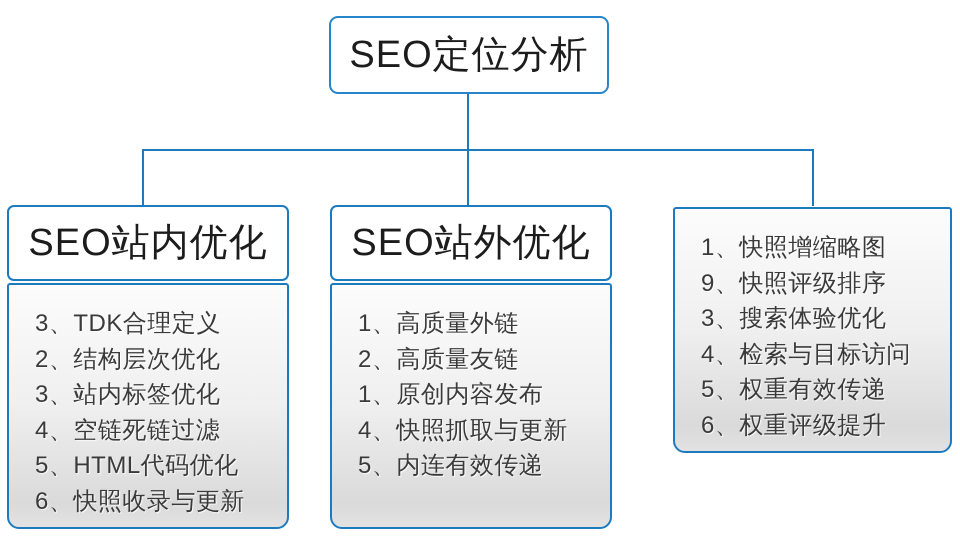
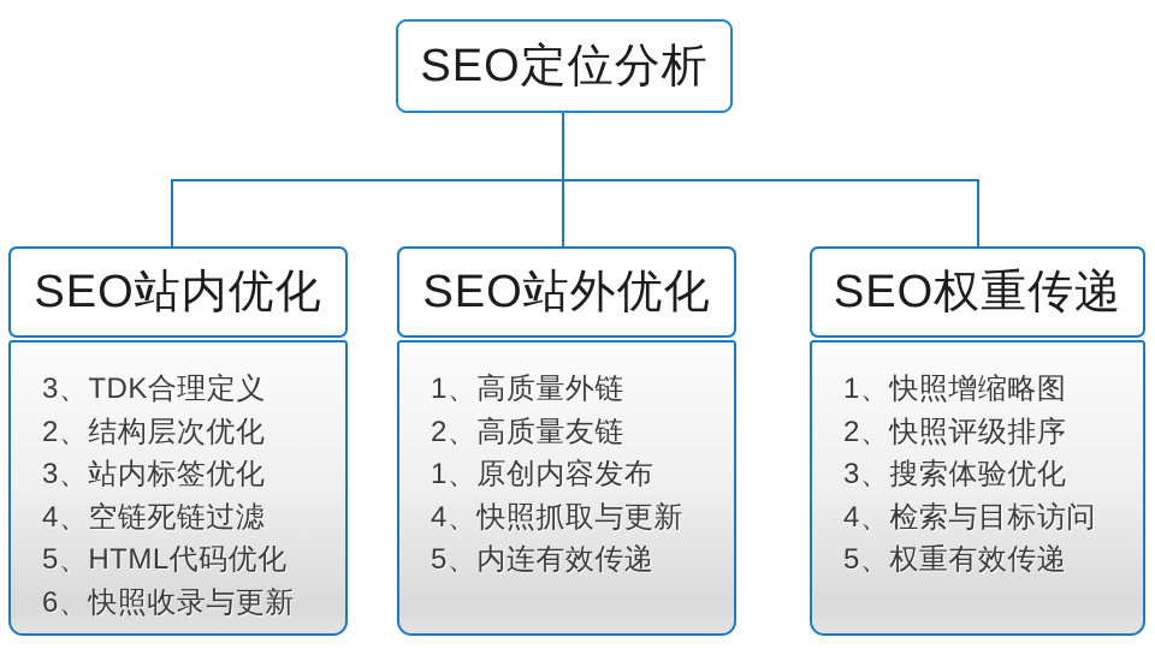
  SEO定位分析
  SEO站内优化
  3、TDK合理定义
  2、结构层次优化
  3、站内标签优化
  4、空链死链过滤
  5、HTML代码优化
  6、快照收录与更新
  SEO站外优化
  1、高质量外链
  2、高质量友链
  1、原创内容发布
  4、快照抓取与更新
  5、内连有效传递
+ SEO权重传递
  1、快照增缩略图
- 9、快照评级排序
+ 2、快照评级排序
  3、搜索体验优化
  4、检索与目标访问
  5、权重有效传递
- 6、权重评级提升
